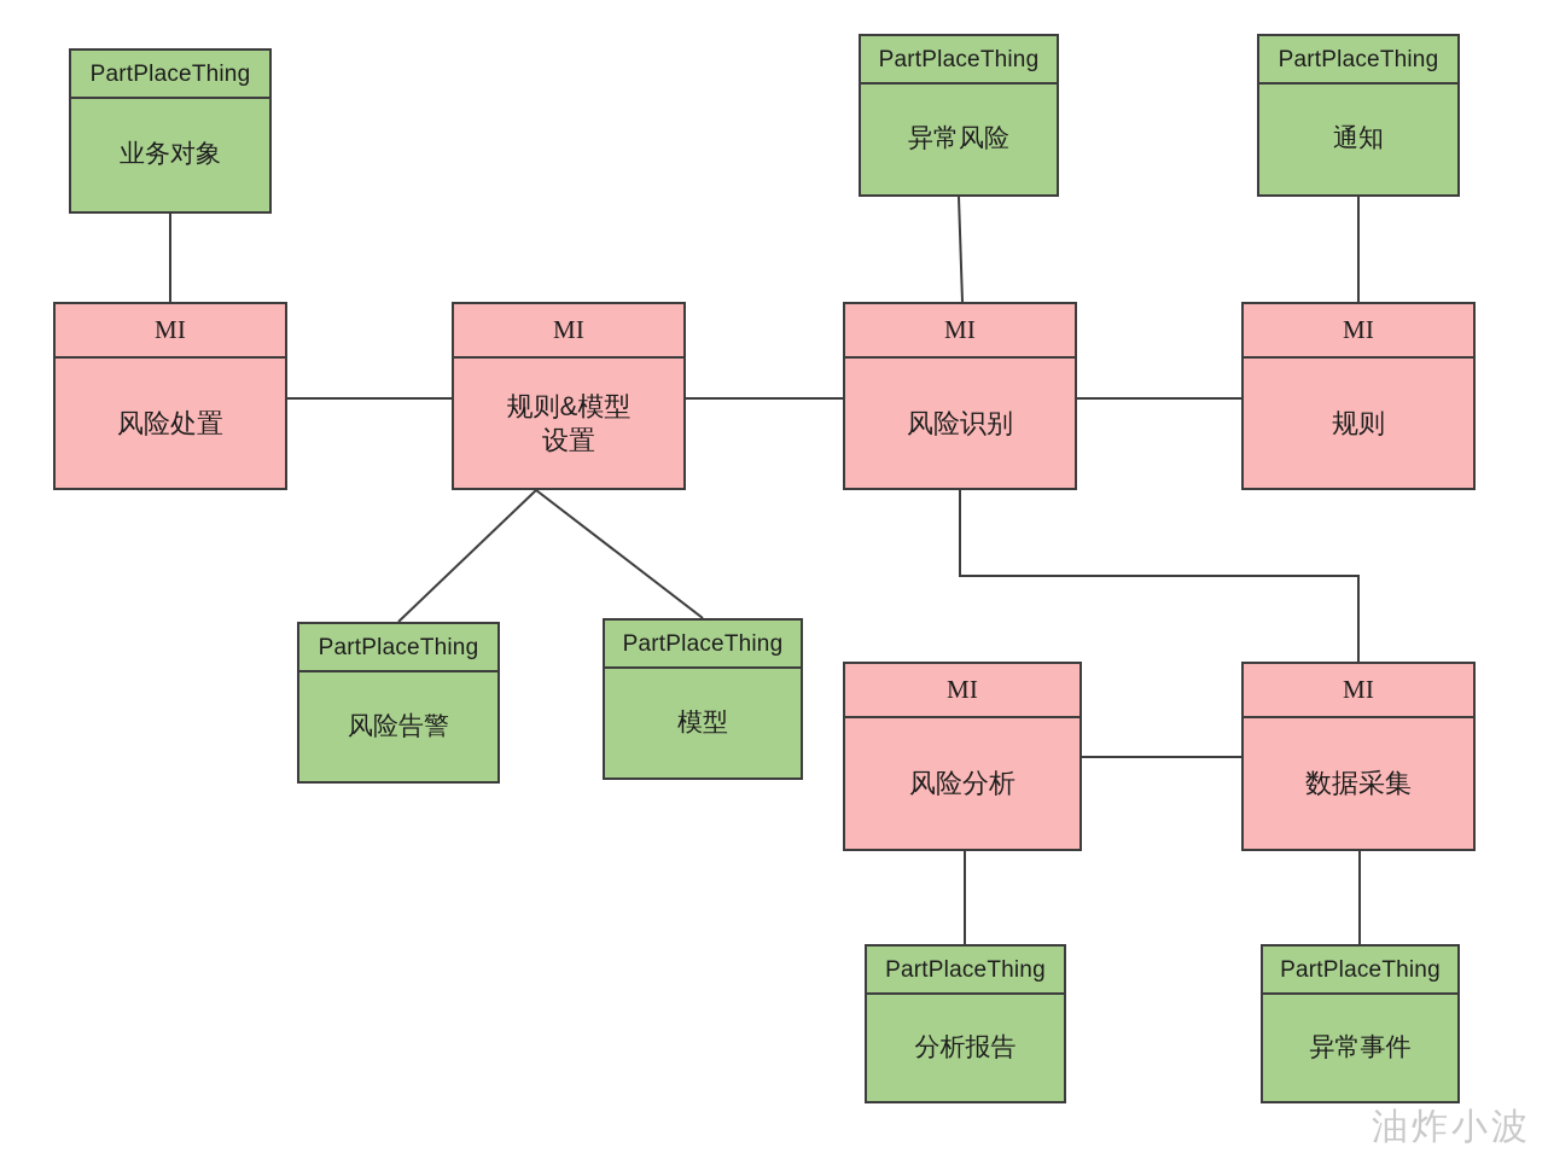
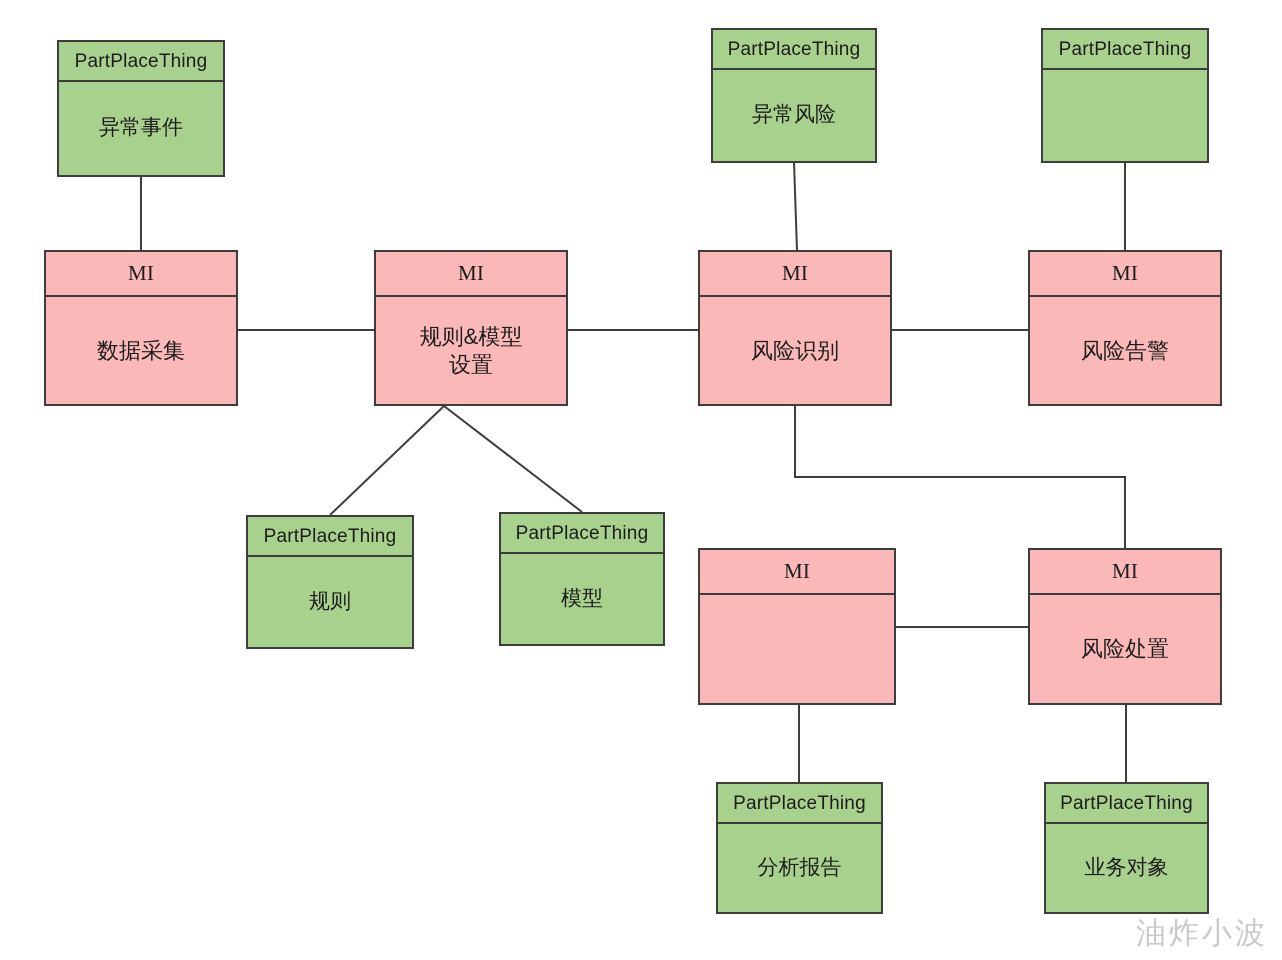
  PartPlaceThing
- 业务对象
+ 异常事件
  PartPlaceThing
  异常风险
  PartPlaceThing
- 通知
  MI
- 风险处置
+ 数据采集
  MI
  规则&模型
  设置
  MI
  风险识别
  MI
- 规则
+ 风险告警
  PartPlaceThing
- 风险告警
+ 规则
  PartPlaceThing
  模型
  MI
- 风险分析
  MI
- 数据采集
+ 风险处置
  PartPlaceThing
  分析报告
  PartPlaceThing
- 异常事件
+ 业务对象
  油炸小波
